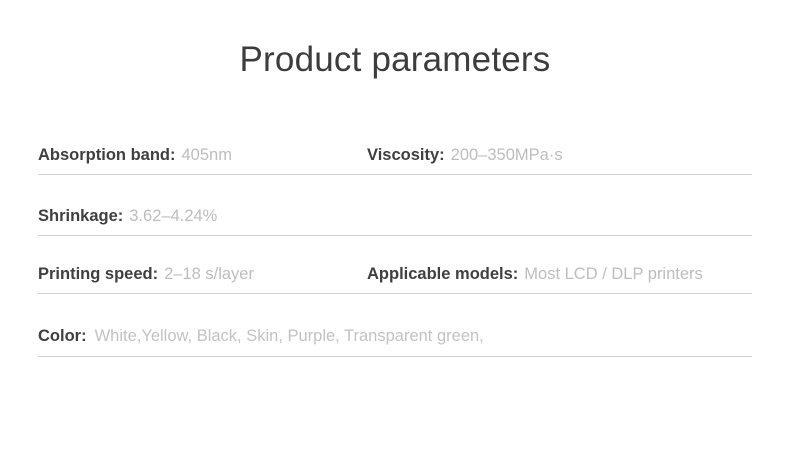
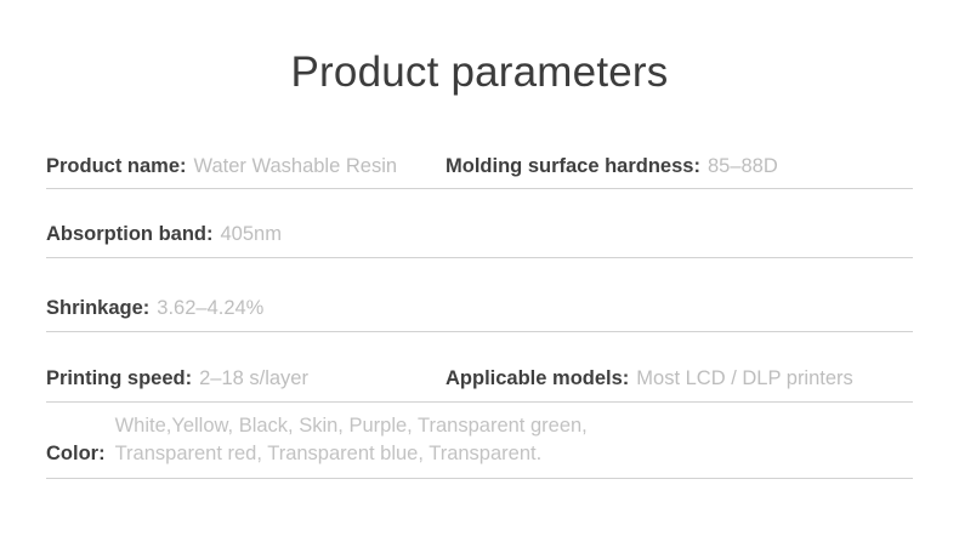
  Product parameters
+ Product name:
+ Water Washable Resin
+ Molding surface hardness:
+ 85–88D
  Absorption band:
  405nm
- Viscosity:
- 200–350MPa·s
  Shrinkage:
  3.62–4.24%
  Printing speed:
  2–18 s/layer
  Applicable models:
  Most LCD / DLP printers
  Color:
  White,Yellow, Black, Skin, Purple, Transparent green,
+ Transparent red, Transparent blue, Transparent.
